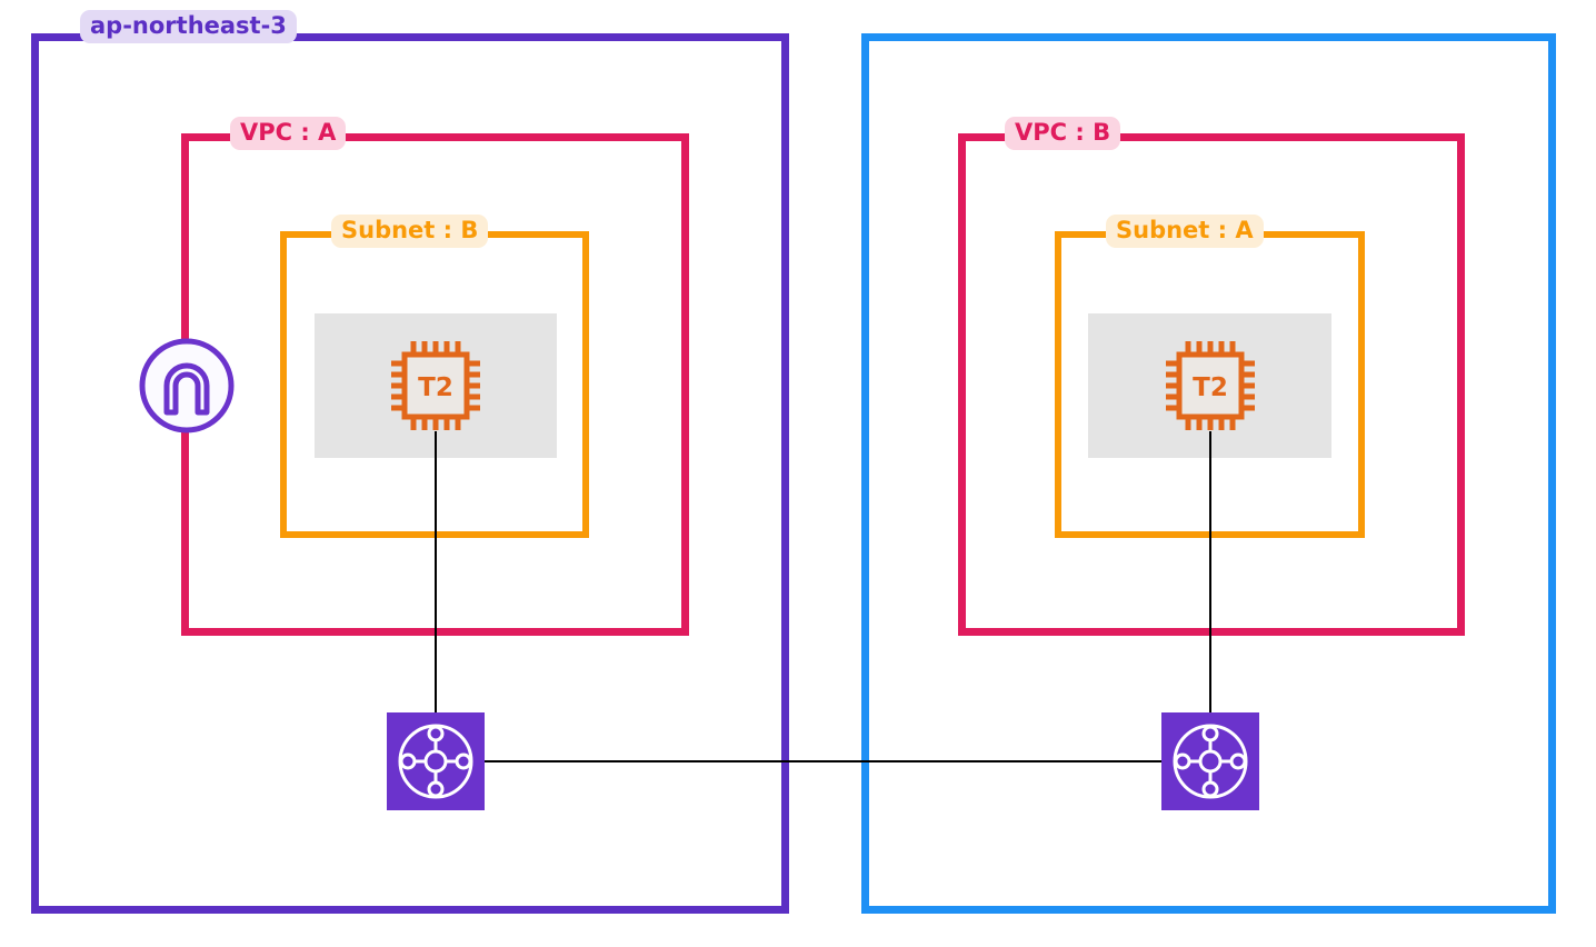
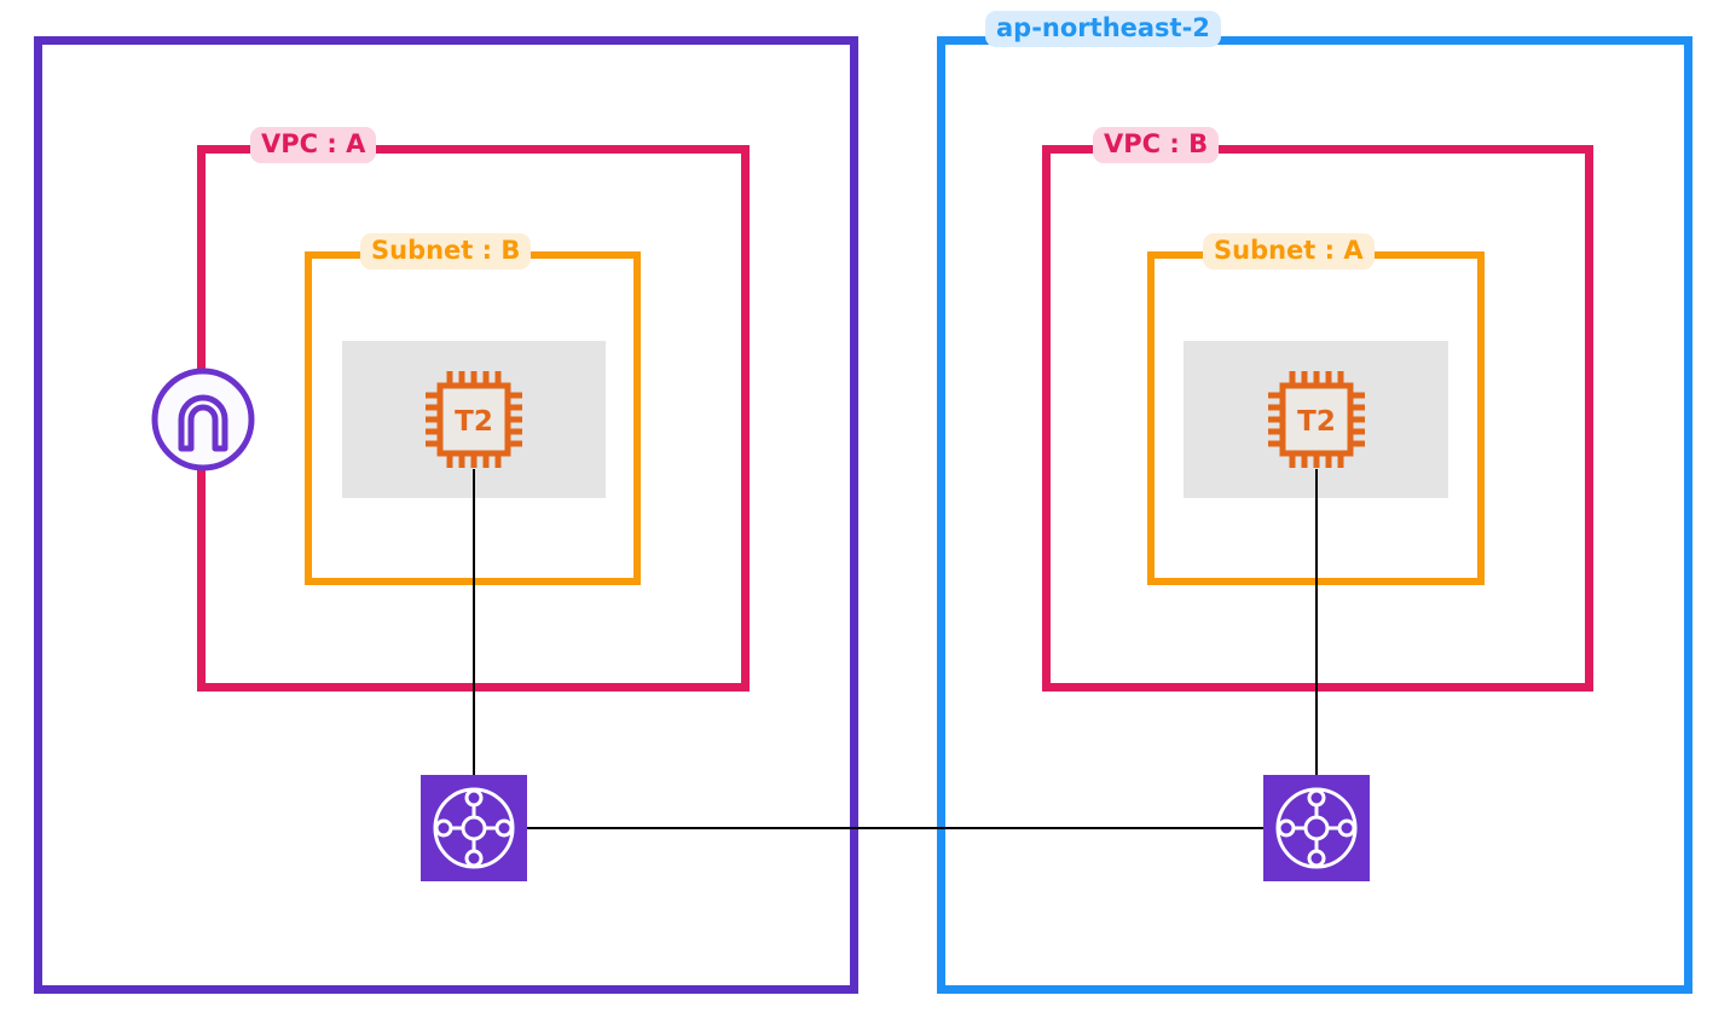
- ap-northeast-3
  VPC : A
  Subnet : B
  T2
+ ap-northeast-2
  VPC : B
  Subnet : A
  T2
